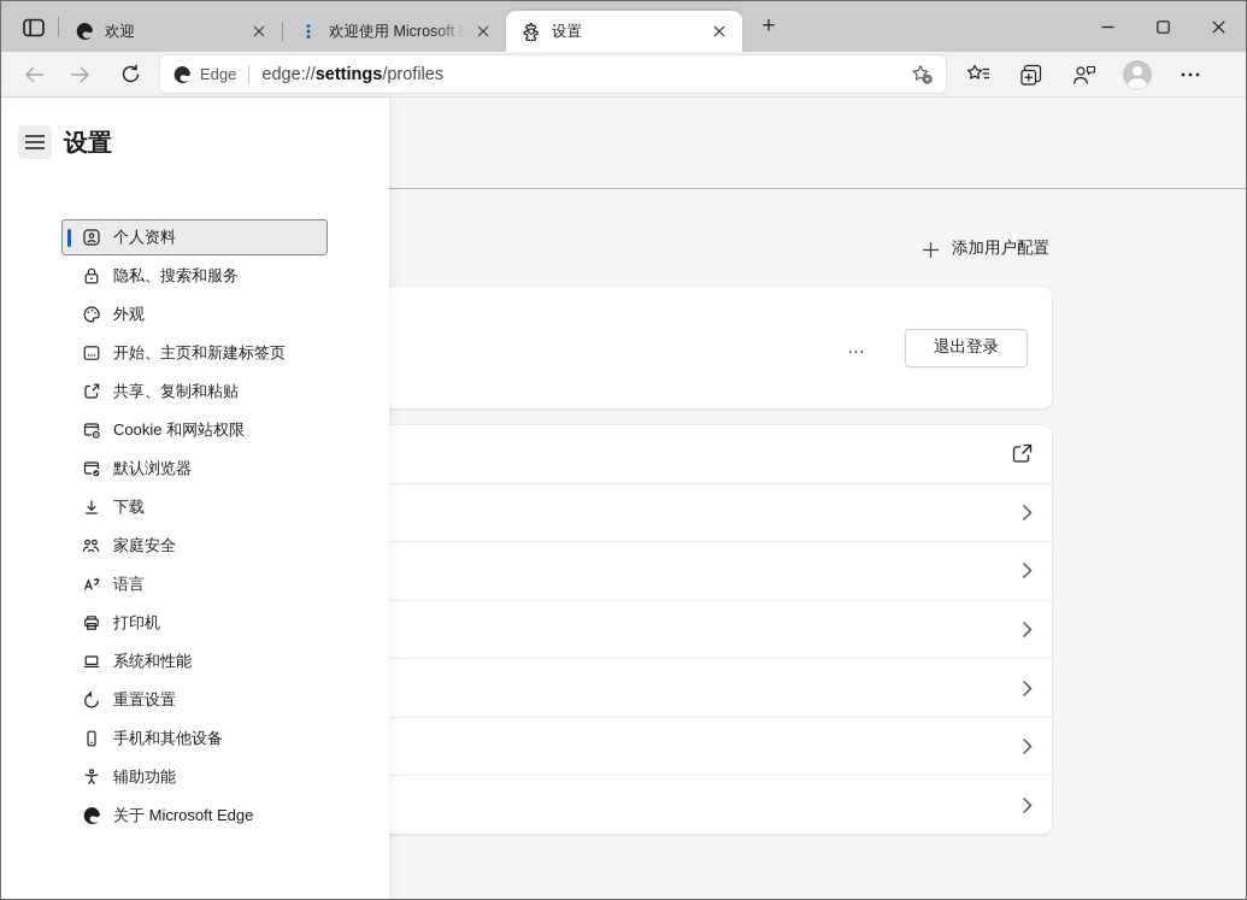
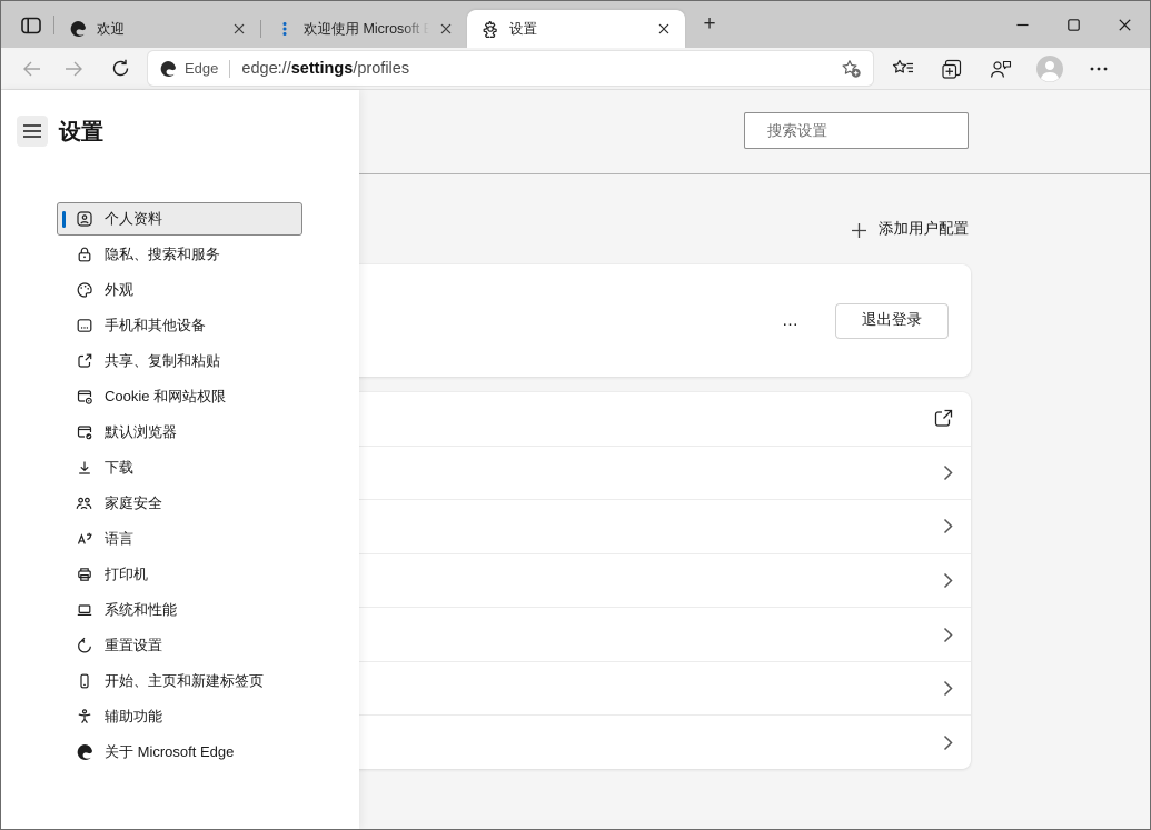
  欢迎
  欢迎使用 Microsoft E
  设置
  +
  Edge
  edge://settings/profiles
+ 搜索设置
  添加用户配置
  …
  退出登录
  设置
  个人资料
  隐私、搜索和服务
  外观
- 开始、主页和新建标签页
+ 手机和其他设备
  共享、复制和粘贴
  Cookie 和网站权限
  默认浏览器
  下载
  家庭安全
  语言
  打印机
  系统和性能
  重置设置
- 手机和其他设备
+ 开始、主页和新建标签页
  辅助功能
  关于 Microsoft Edge
